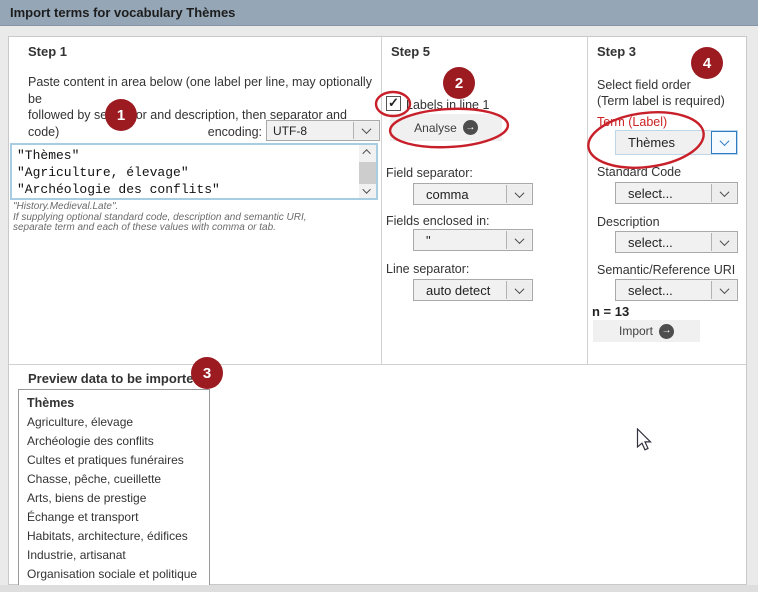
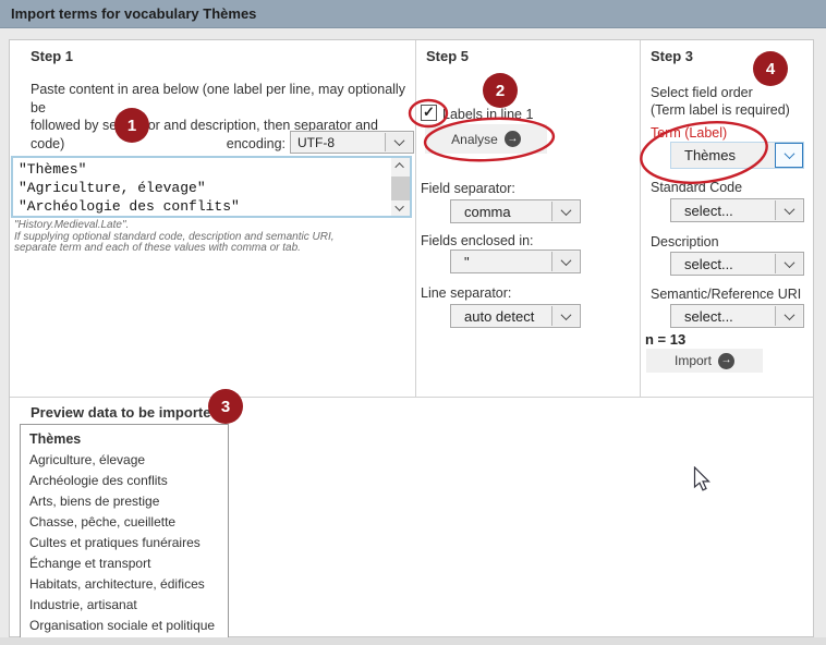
  Import terms for vocabulary Thèmes
  Step 1
  Paste content in area below (one label per line, may optionally be
  followed by seor and description, then separator and code)
  encoding:
  UTF-8
  "Thèmes"
  "Agriculture, élevage"
  "Archéologie des conflits"
  "History.Medieval.Late".
  If supplying optional standard code, description and semantic URI,
  separate term and each of these values with comma or tab.
  Step 5
  ✓
  abels in line 1
  Analyse
  →
  Field separator:
  comma
  Fields enclosed in:
  "
  Line separator:
  auto detect
  Step 3
  Select field order
  (Term label is required)
  Tem (Label)
  Thèmes
  Standard Code
  select...
  Description
  select...
  Semantic/Reference URI
  select...
  n = 13
  Import
  →
  Preview data to be importe
  Thèmes
  Agriculture, élevage
  Archéologie des conflits
- Cultes et pratiques funéraires
+ Arts, biens de prestige
  Chasse, pêche, cueillette
- Arts, biens de prestige
+ Cultes et pratiques funéraires
  Échange et transport
  Habitats, architecture, édifices
  Industrie, artisanat
  Organisation sociale et politique
  1
  2
  3
  4
